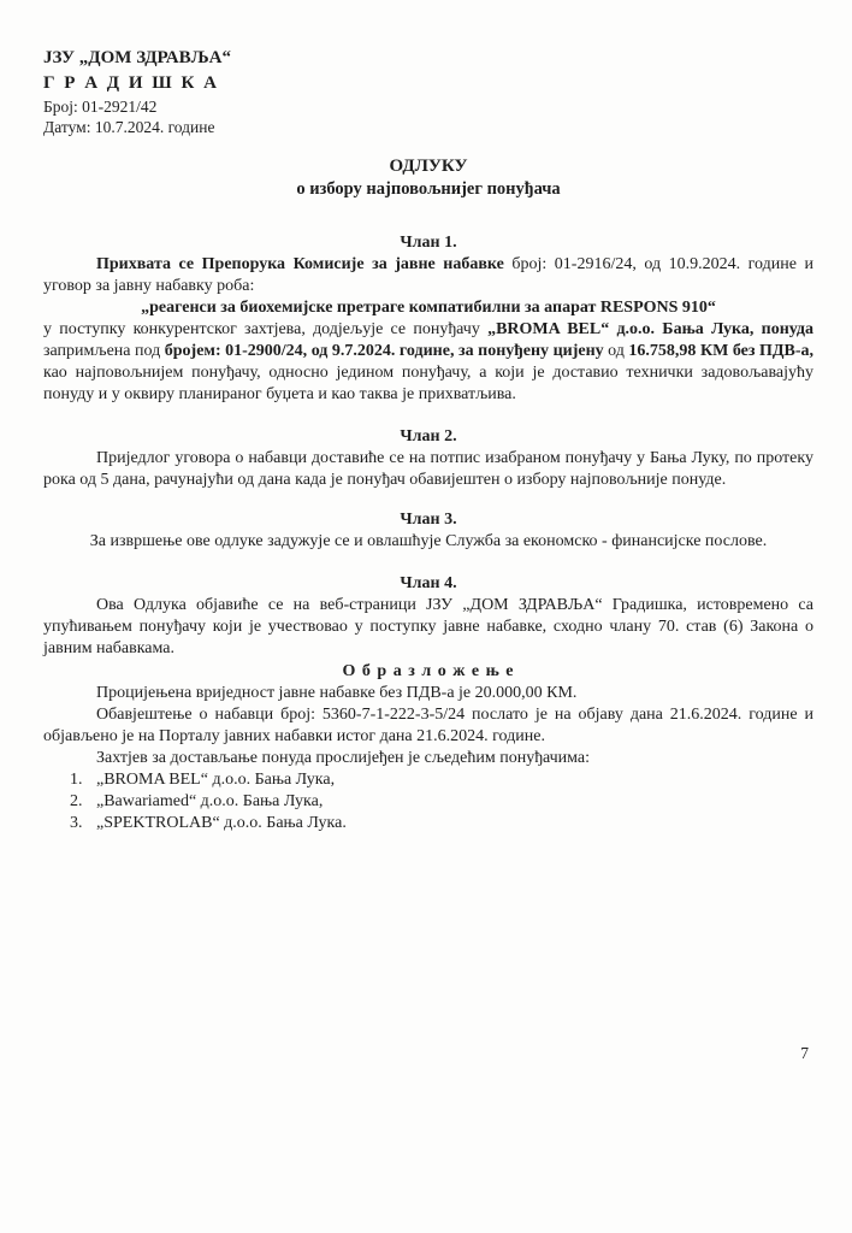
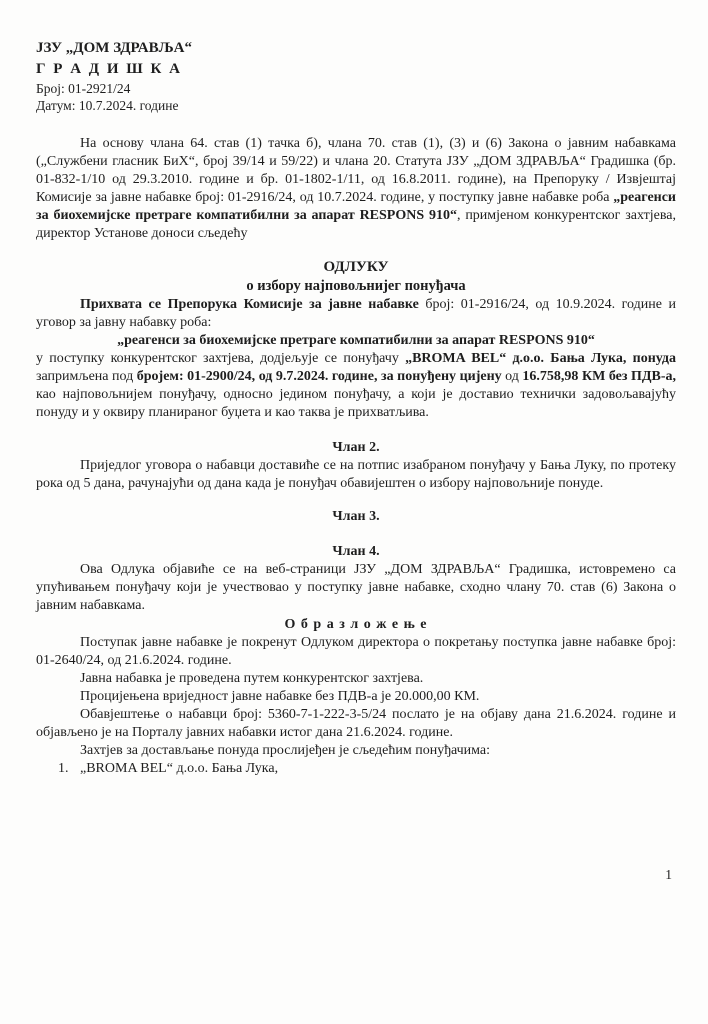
  ЈЗУ „ДОМ ЗДРАВЉА“
  Г Р А Д И Ш К А
- Број: 01-2921/42
+ Број: 01-2921/24
  Датум: 10.7.2024. године
+ На основу члана 64. став (1) тачка б), члана 70. став (1), (3) и (6) Закона о јавним набавкама („Службени гласник БиХ“, број 39/14 и 59/22) и члана 20. Статута ЈЗУ „ДОМ ЗДРАВЉА“ Градишка (бр. 01-832-1/10 од 29.3.2010. године и бр. 01-1802-1/11, од 16.8.2011. године), на Препоруку / Извјештај Комисије за јавне набавке број: 01-2916/24, од 10.7.2024. године, у поступку јавне набавке роба „реагенси за биохемијске претраге компатибилни за апарат RESPONS 910“, примјеном конкурентског захтјева, директор Установе доноси сљедећу
  ОДЛУКУ
  о избору најповољнијег понуђача
- Члан 1.
  Прихвата се Препорука Комисије за јавне набавке број: 01-2916/24, од 10.9.2024. године и уговор за јавну набавку роба:
  „реагенси за биохемијске претраге компатибилни за апарат RESPONS 910“
  у поступку конкурентског захтјева, додјељује се понуђачу „BROMA BEL“ д.о.о. Бања Лука, понуда запримљена под бројем: 01-2900/24, од 9.7.2024. године, за понуђену цијену од 16.758,98 КМ без ПДВ-а, као најповољнијем понуђачу, односно једином понуђачу, а који је доставио технички задовољавајућу понуду и у оквиру планираног буџета и као таква је прихватљива.
  Члан 2.
  Приједлог уговора о набавци доставиће се на потпис изабраном понуђачу у Бања Луку, по протеку рока од 5 дана, рачунајући од дана када је понуђач обавијештен о избору најповољније понуде.
  Члан 3.
- За извршење ове одлуке задужује се и овлашћује Служба за економско - финансијске послове.
  Члан 4.
  Ова Одлука објавиће се на веб-страници ЈЗУ „ДОМ ЗДРАВЉА“ Градишка, истовремено са упућивањем понуђачу који је учествовао у поступку јавне набавке, сходно члану 70. став (6) Закона о јавним набавкама.
  О б р а з л о ж е њ е
+ Поступак јавне набавке је покренут Одлуком директора о покретању поступка јавне набавке број: 01-2640/24, од 21.6.2024. године.
+ Јавна набавка је проведена путем конкурентског захтјева.
  Процијењена вриједност јавне набавке без ПДВ-а је 20.000,00 КМ.
  Обавјештење о набавци број: 5360-7-1-222-3-5/24 послато је на објаву дана 21.6.2024. године и објављено је на Порталу јавних набавки истог дана 21.6.2024. године.
  Захтјев за достављање понуда прослијеђен је сљедећим понуђачима:
  1. „BROMA BEL“ д.о.о. Бања Лука,
- 2. „Bawariamed“ д.о.о. Бања Лука,
- 3. „SPEKTROLAB“ д.о.о. Бања Лука.
- 7
+ 1
